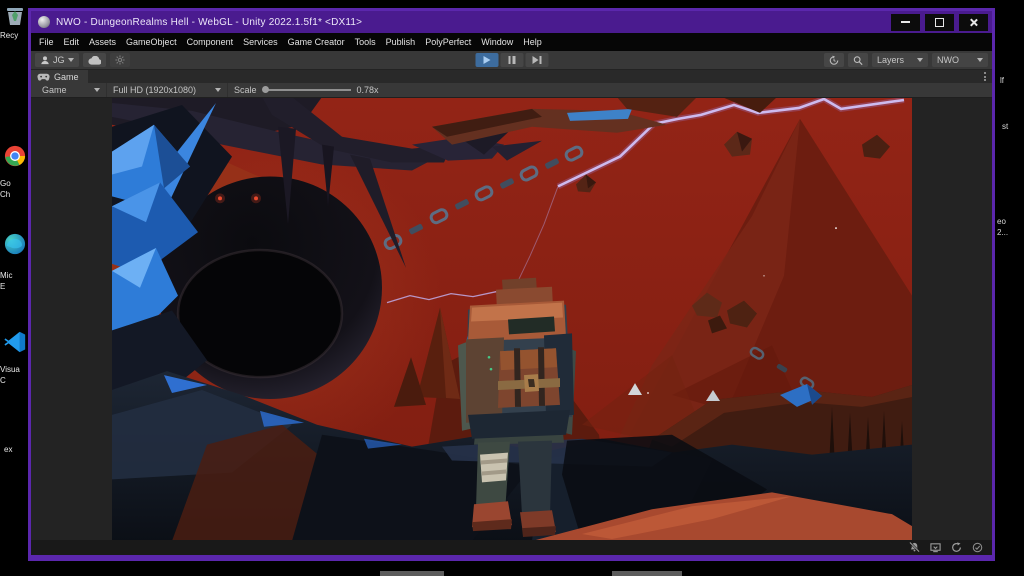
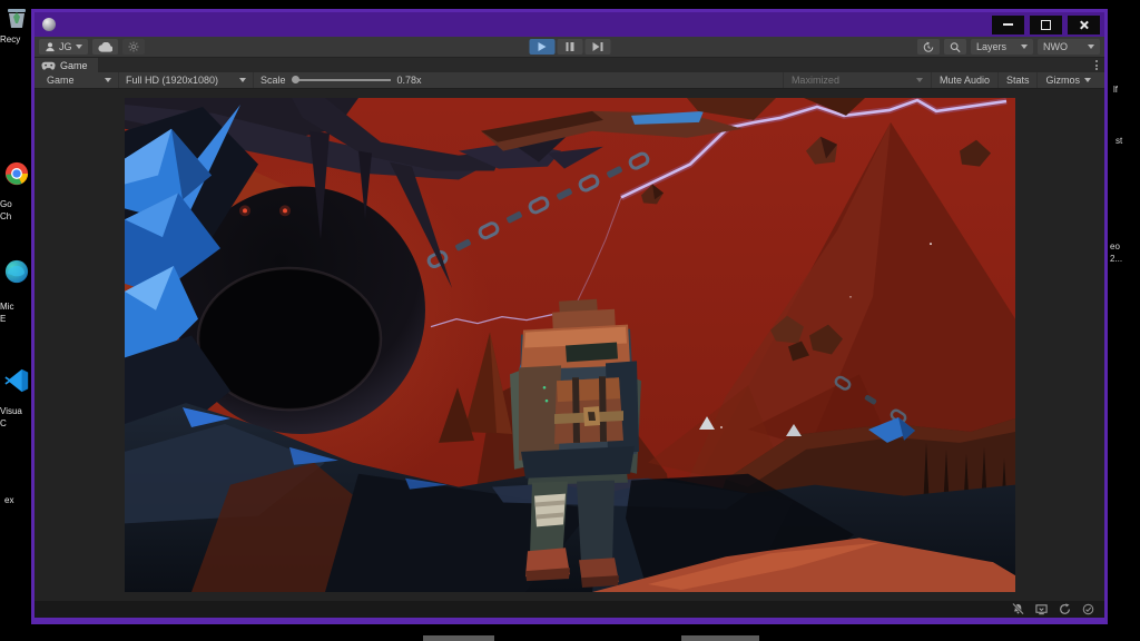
  Recy
  Go
  Ch
  Mic
  E
  Visua
  C
  ex
  lf
  st
  eo
  2...
- NWO - DungeonRealms Hell - WebGL - Unity 2022.1.5f1* <DX11>
- File
- Edit
- Assets
- GameObject
- Component
- Services
- Game Creator
- Tools
- Publish
- PolyPerfect
- Window
- Help
  JG
  Layers
  NWO
  Game
  Game
  Full HD (1920x1080)
  Scale
  0.78x
+ Maximized
+ Mute Audio
+ Stats
+ Gizmos
